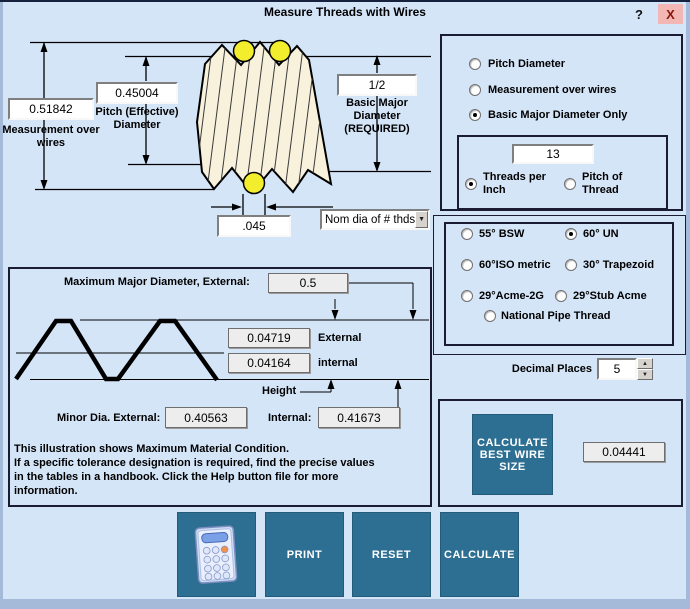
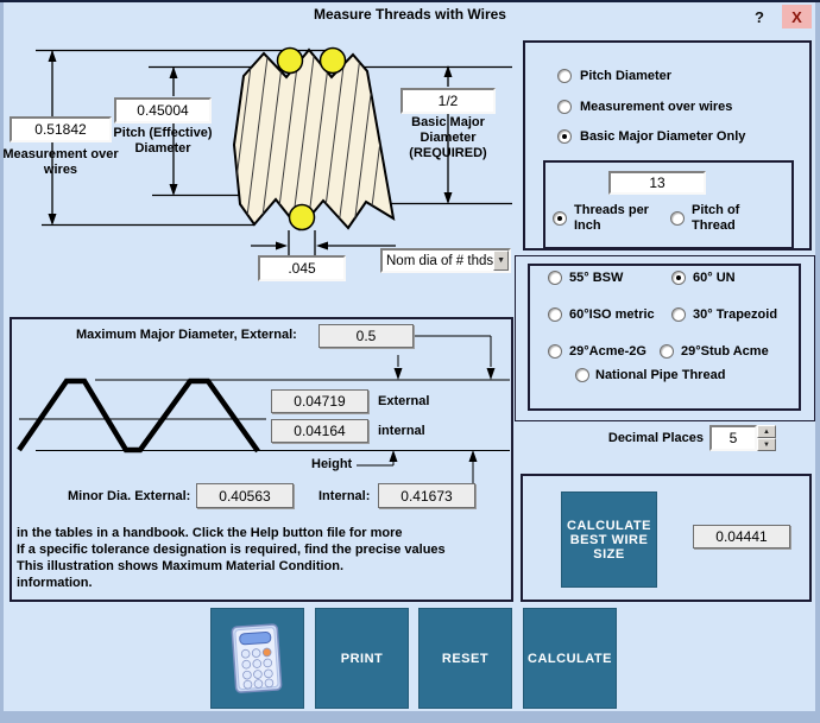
  Measure Threads with Wires
  ?
  X
  0.51842
  Measurement over wires
  0.45004
  Pitch (Effective) Diameter
  1/2
  Basic Major Diameter (REQUIRED)
  .045
  Nom dia of # thds
  Pitch Diameter
  Measurement over wires
  Basic Major Diameter Only
  13
  Threads per Inch
  Pitch of Thread
  55° BSW
  60° UN
  60°ISO metric
  30° Trapezoid
  29°Acme-2G
  29°Stub Acme
  National Pipe Thread
  Decimal Places
  5
  CALCULATE BEST WIRE SIZE
  0.04441
  Maximum Major Diameter, External:
  0.5
  0.04719
  External
  0.04164
  internal
  Height
  Minor Dia. External:
  0.40563
  Internal:
  0.41673
- This illustration shows Maximum Material Condition.
+ in the tables in a handbook. Click the Help button file for more
  If a specific tolerance designation is required, find the precise values
- in the tables in a handbook. Click the Help button file for more
+ This illustration shows Maximum Material Condition.
  information.
  PRINT
  RESET
  CALCULATE
